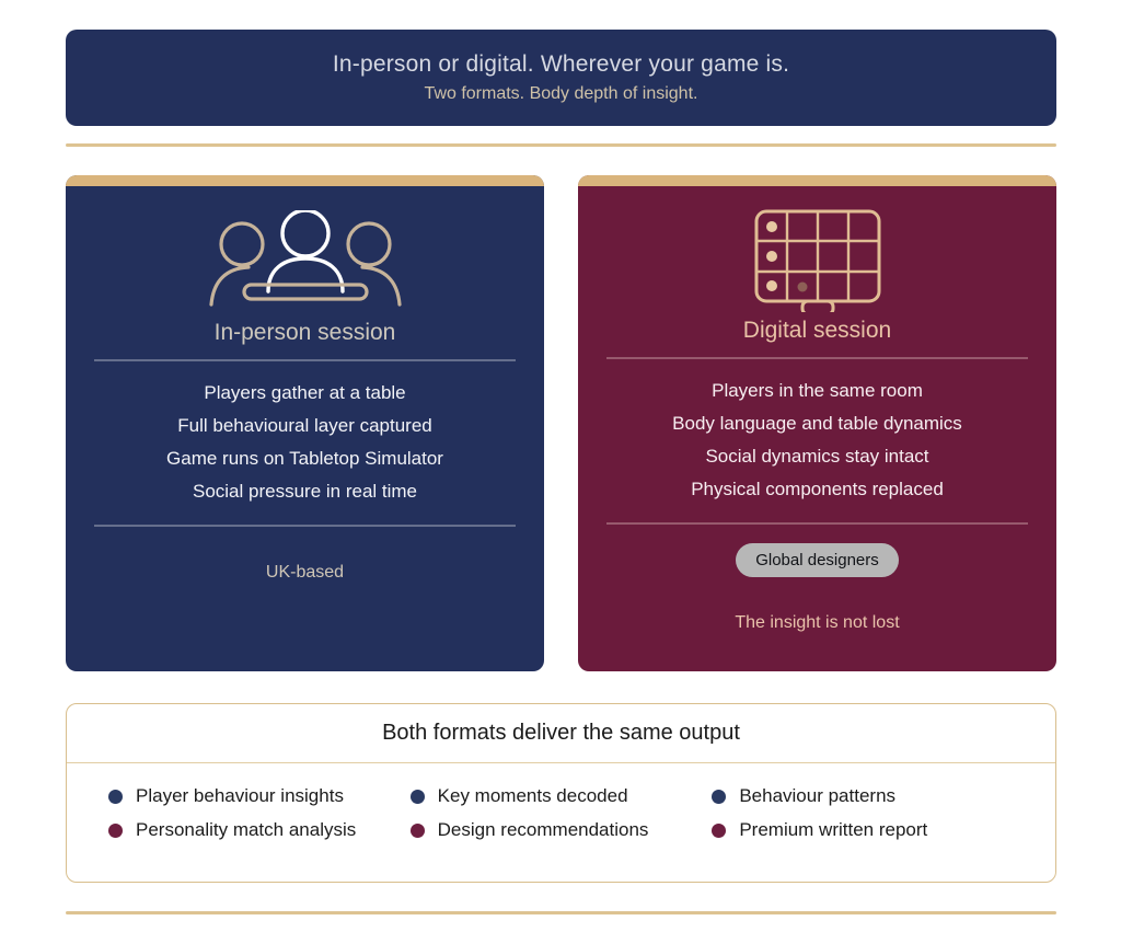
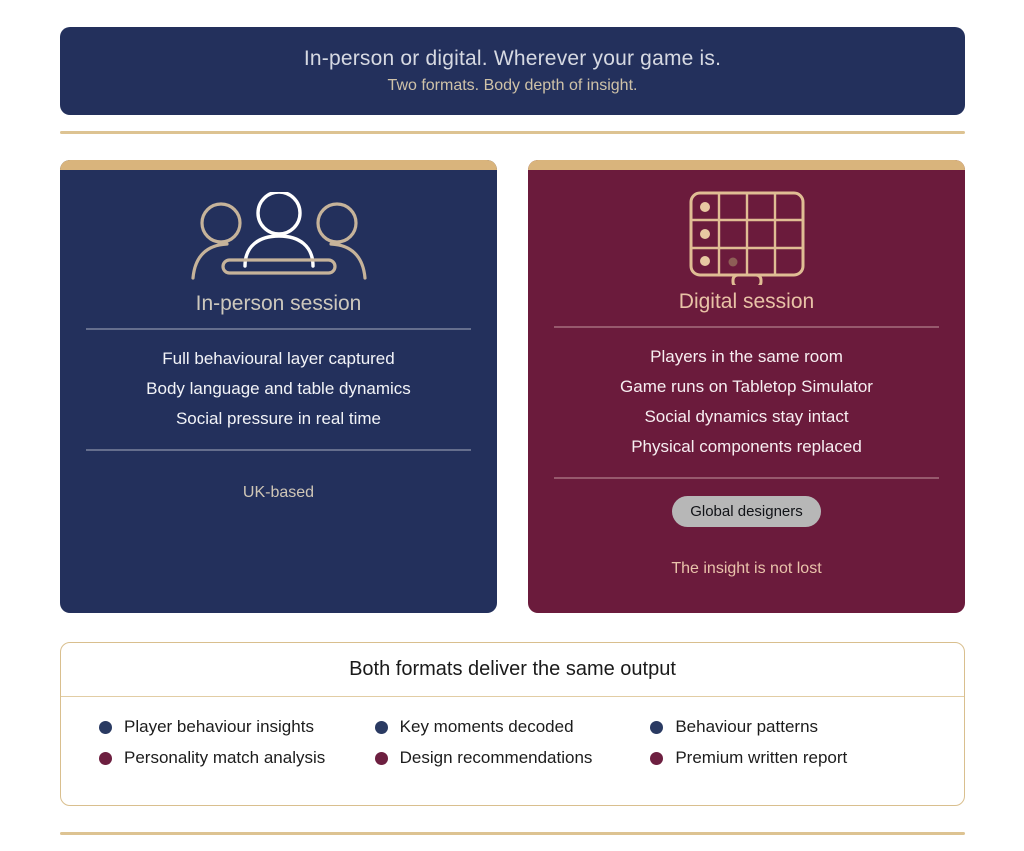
  In-person or digital. Wherever your game is.
  Two formats. Body depth of insight.
  In-person session
- Players gather at a table
  Full behavioural layer captured
- Game runs on Tabletop Simulator
+ Body language and table dynamics
  Social pressure in real time
  UK-based
  Digital session
  Players in the same room
- Body language and table dynamics
+ Game runs on Tabletop Simulator
  Social dynamics stay intact
  Physical components replaced
  Global designers
  The insight is not lost
  Both formats deliver the same output
  Player behaviour insights
  Key moments decoded
  Behaviour patterns
  Personality match analysis
  Design recommendations
  Premium written report
